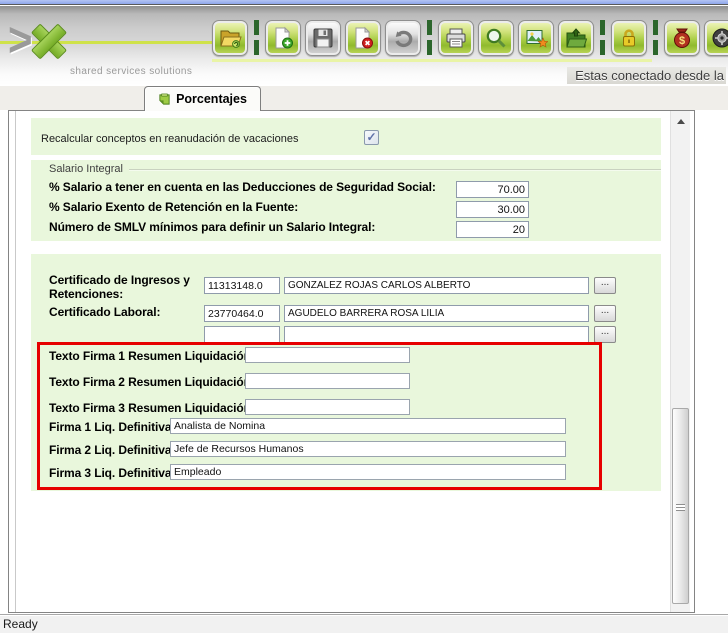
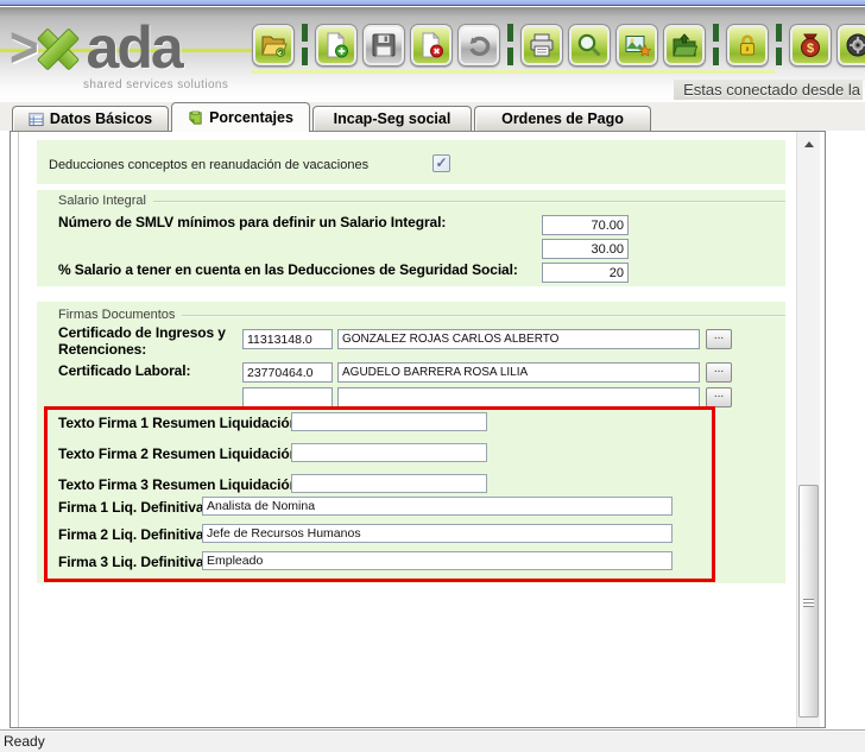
  >
+ ada
  shared services solutions
  $
  Estas conectado desde la
+ Datos Básicos
  Porcentajes
+ Incap-Seg social
+ Ordenes de Pago
- Recalcular conceptos en reanudación de vacaciones
+ Deducciones conceptos en reanudación de vacaciones
  ✓
  Salario Integral
- % Salario a tener en cuenta en las Deducciones de Seguridad Social:
+ Número de SMLV mínimos para definir un Salario Integral:
  70.00
- % Salario Exento de Retención en la Fuente:
  30.00
- Número de SMLV mínimos para definir un Salario Integral:
+ % Salario a tener en cuenta en las Deducciones de Seguridad Social:
  20
+ Firmas Documentos
  Certificado de Ingresos y Retenciones:
  11313148.0
  GONZALEZ ROJAS CARLOS ALBERTO
  ...
  Certificado Laboral:
  23770464.0
  AGUDELO BARRERA ROSA LILIA
  ...
  ...
  Texto Firma 1 Resumen Liquidació
  Texto Firma 2 Resumen Liquidació
  Texto Firma 3 Resumen Liquidació
  Firma 1 Liq. Definitiva
  Analista de Nomina
  Firma 2 Liq. Definitiva
  Jefe de Recursos Humanos
  Firma 3 Liq. Definitiva
  Empleado
  Ready
